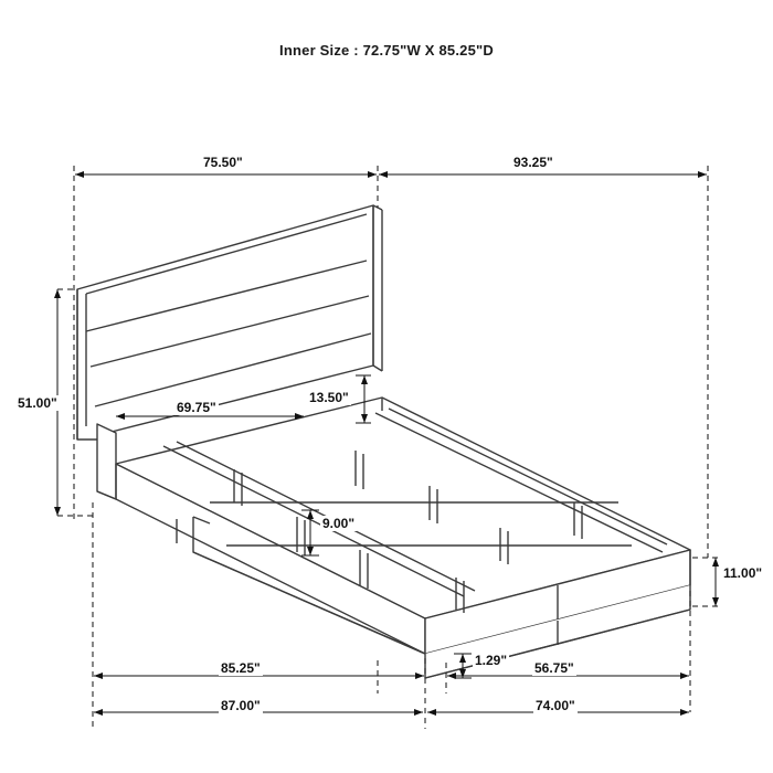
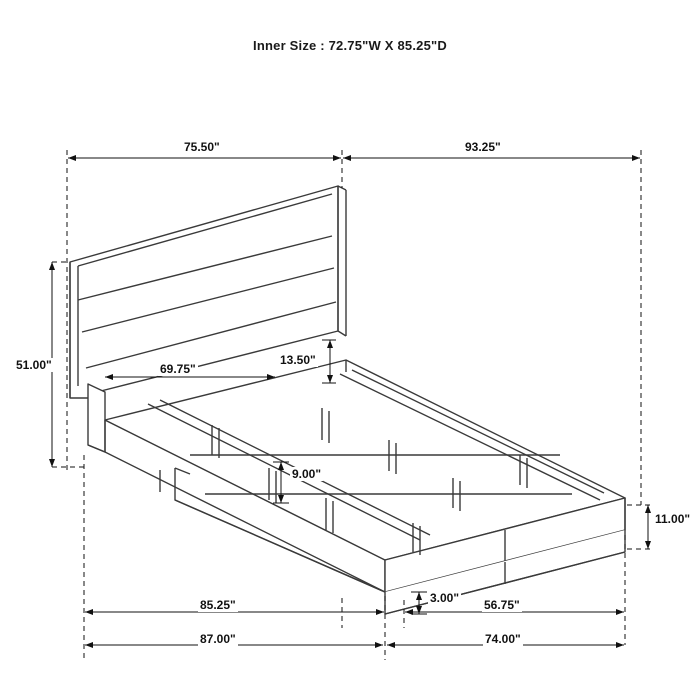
  Inner Size : 72.75"W X 85.25"D
  75.50"
  93.25"
  51.00"
  69.75"
  13.50"
  9.00"
  11.00"
- 1.29"
+ 3.00"
  85.25"
  56.75"
  87.00"
  74.00"
